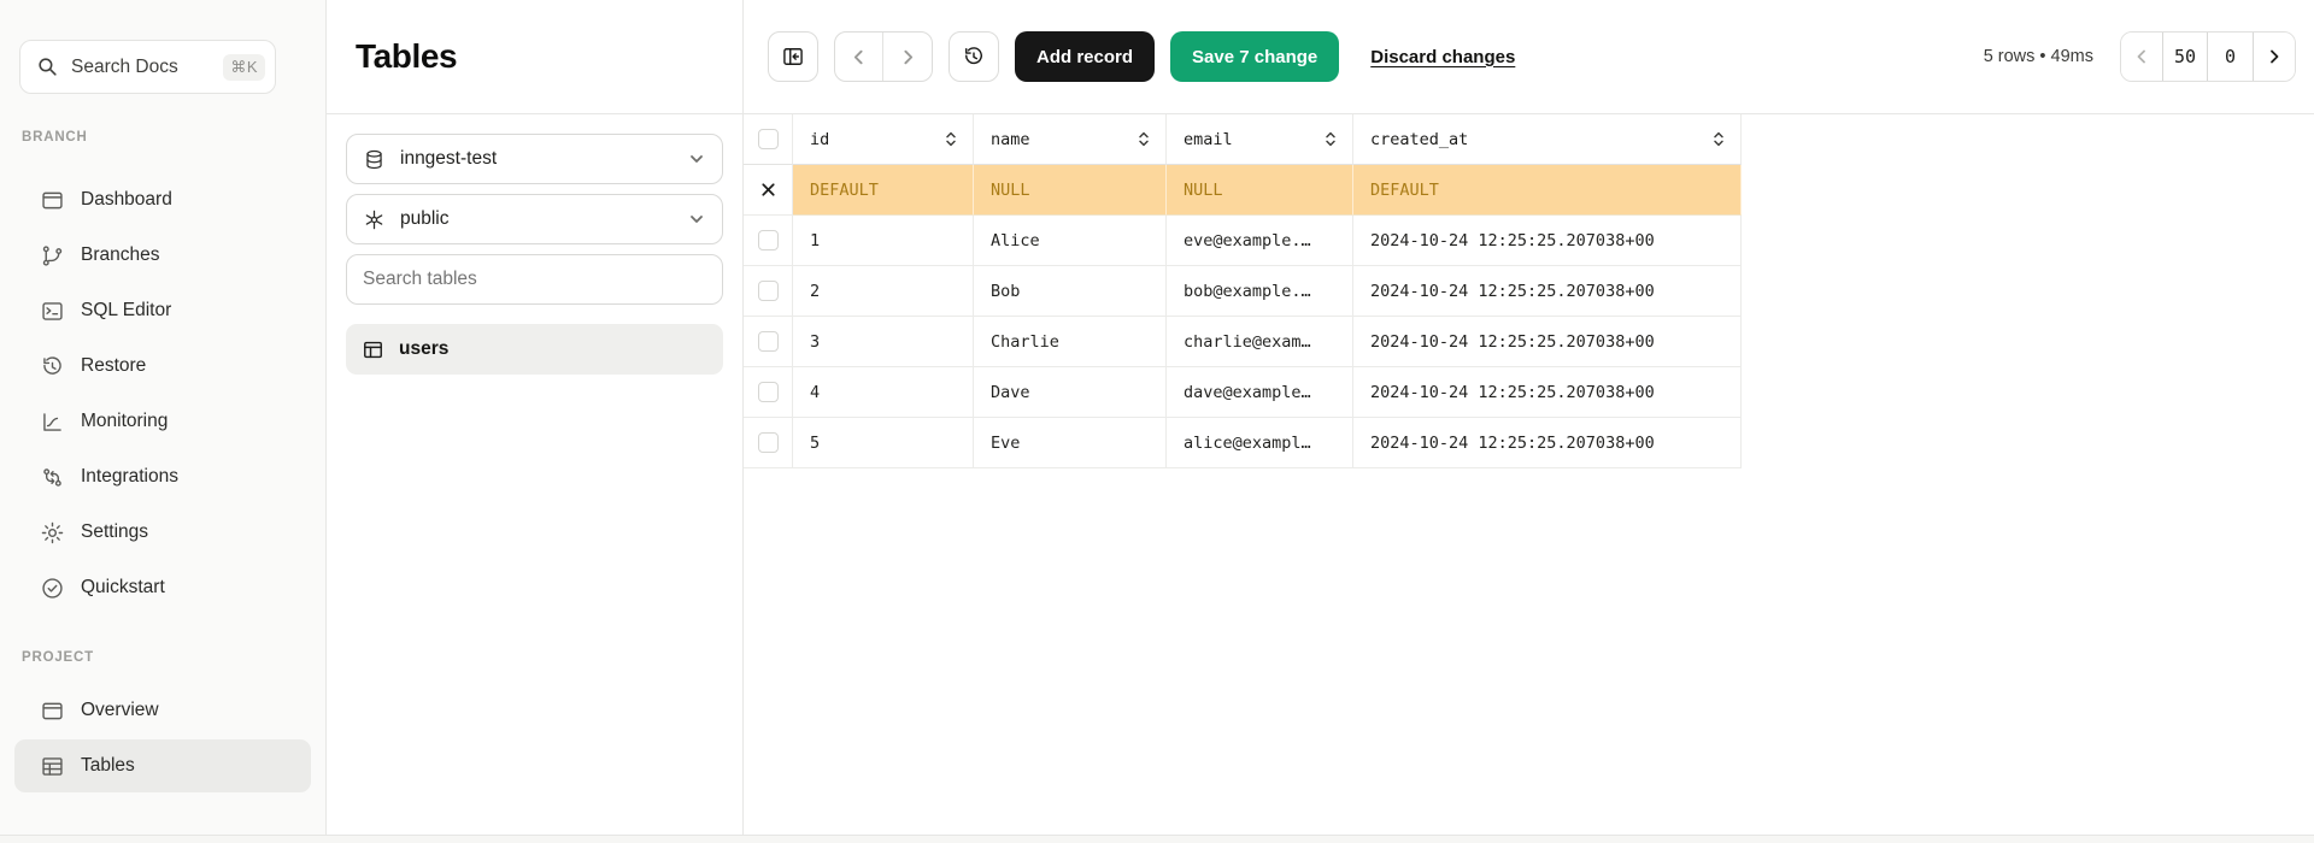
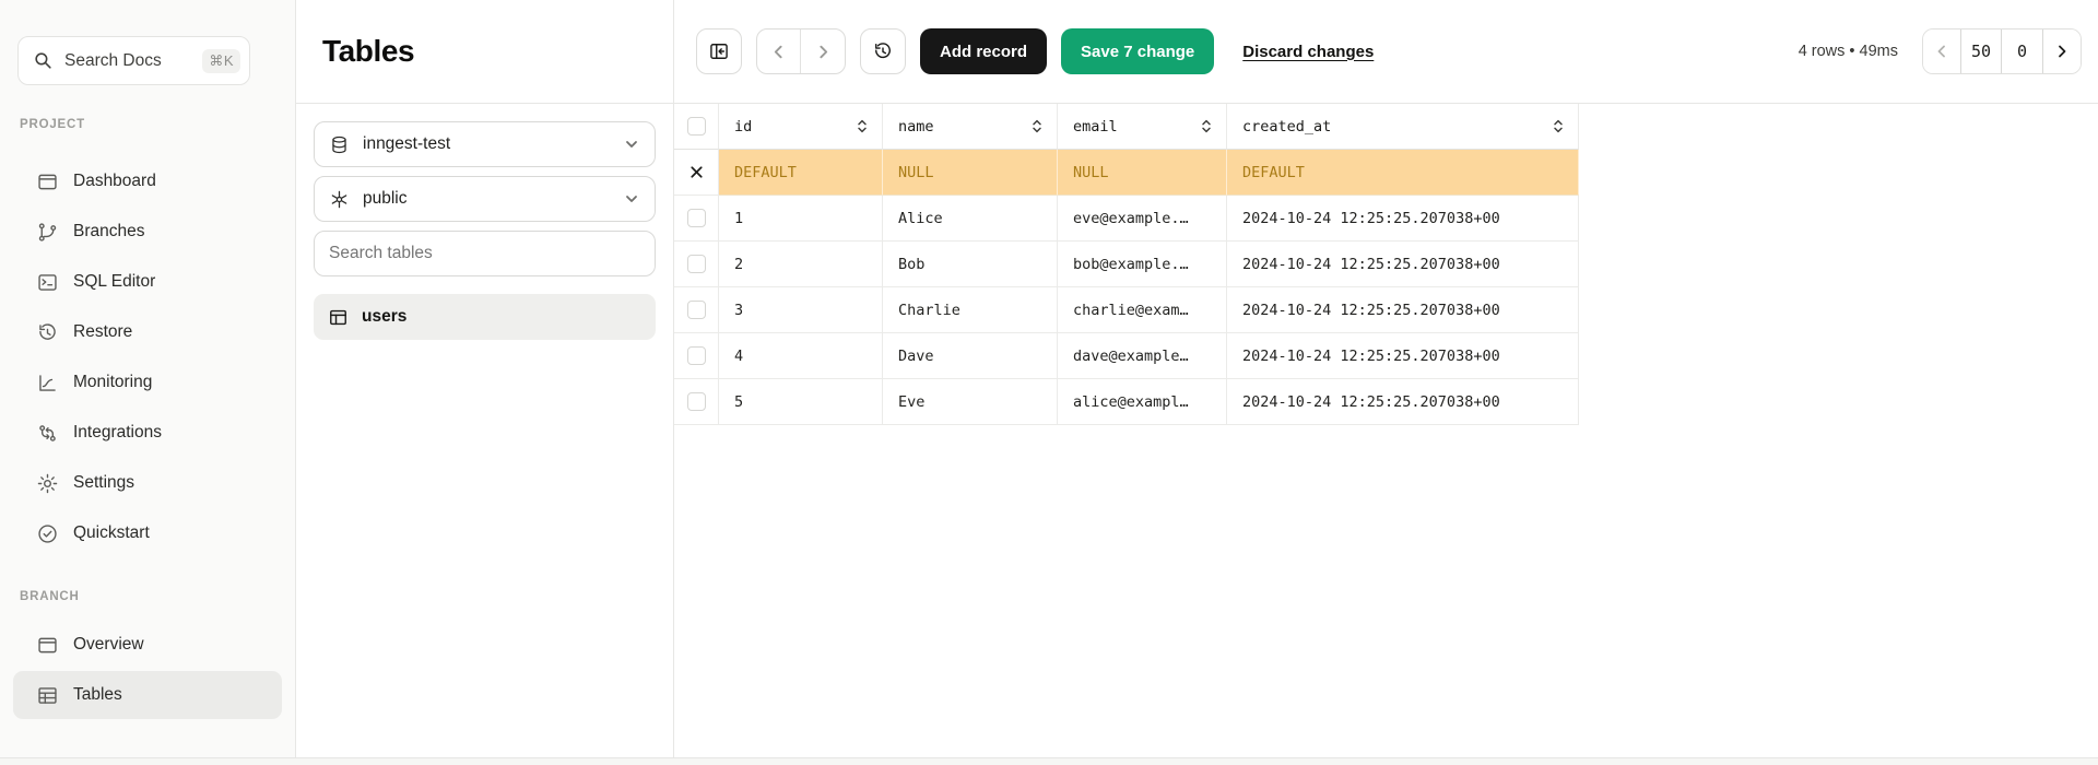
  Search Docs
  ⌘K
- BRANCH
+ PROJECT
  Dashboard
  Branches
  SQL Editor
  Restore
  Monitoring
  Integrations
  Settings
  Quickstart
- PROJECT
+ BRANCH
  Overview
  Tables
  Tables
  inngest-test
  public
  Search tables
  users
  Add record
  Save 7 change
  Discard changes
- 5 rows • 49ms
+ 4 rows • 49ms
  50
  0
  id
  name
  email
  created_at
  DEFAULT
  NULL
  NULL
  DEFAULT
  1
  Alice
  eve@example.…
  2024-10-24 12:25:25.207038+00
  2
  Bob
  bob@example.…
  2024-10-24 12:25:25.207038+00
  3
  Charlie
  charlie@exam…
  2024-10-24 12:25:25.207038+00
  4
  Dave
  dave@example…
  2024-10-24 12:25:25.207038+00
  5
  Eve
  alice@exampl…
  2024-10-24 12:25:25.207038+00
